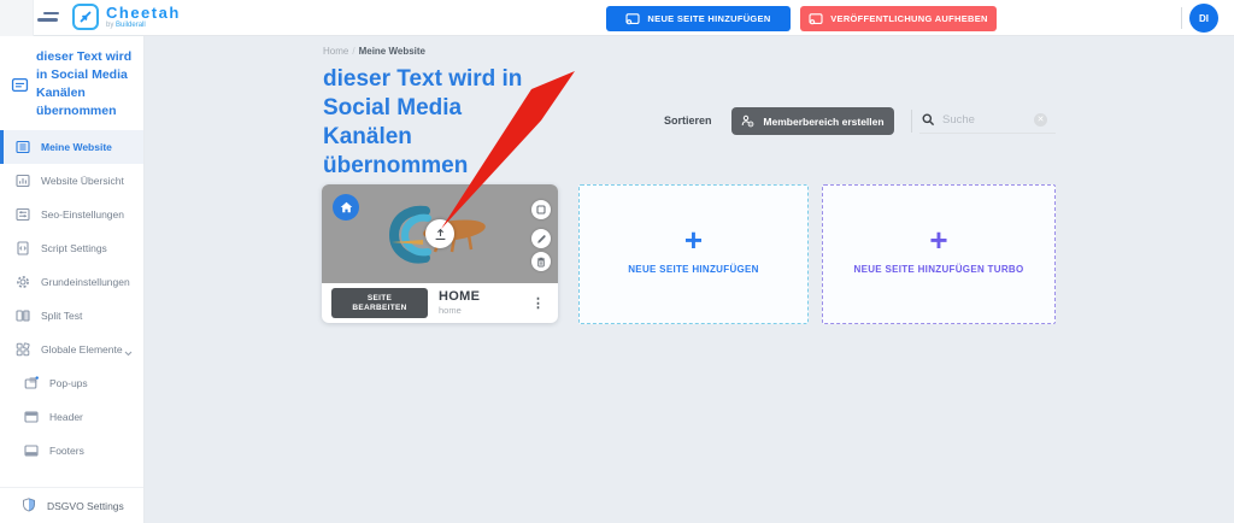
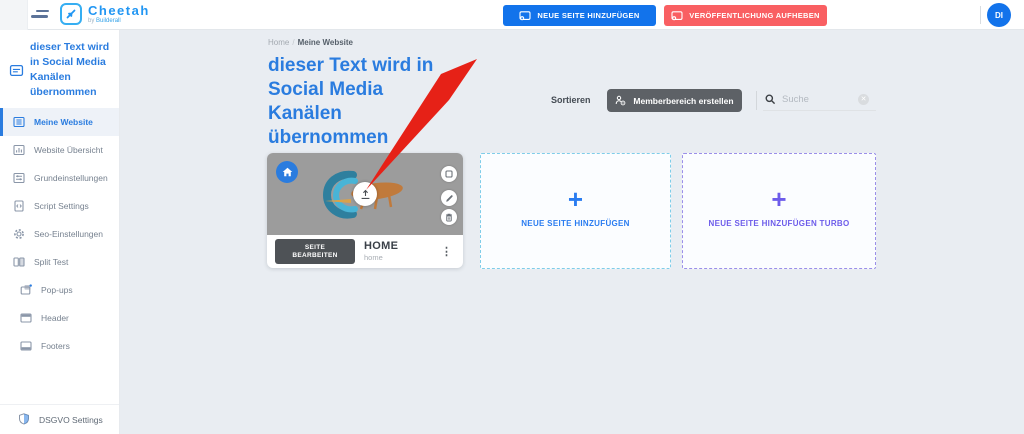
  Cheetah
  NEUE SEITE HINZUFÜGEN
  VERÖFFENTLICHUNG AUFHEBEN
  DI
  dieser Text wird in Social Media Kanälen übernommen
  Meine Website
  Website Übersicht
- Seo-Einstellungen
+ Grundeinstellungen
  Script Settings
- Grundeinstellungen
+ Seo-Einstellungen
  Split Test
- Globale Elemente
  Pop-ups
  Header
  Footers
  DSGVO Settings
  Home / Meine Website
  dieser Text wird in Social Media Kanälen übernommen
  Sortieren
  Memberbereich erstellen
  Suche
  HOME
  home
  ⋮
  +
  NEUE SEITE HINZUFÜGEN
  +
  NEUE SEITE HINZUFÜGEN TURBO
